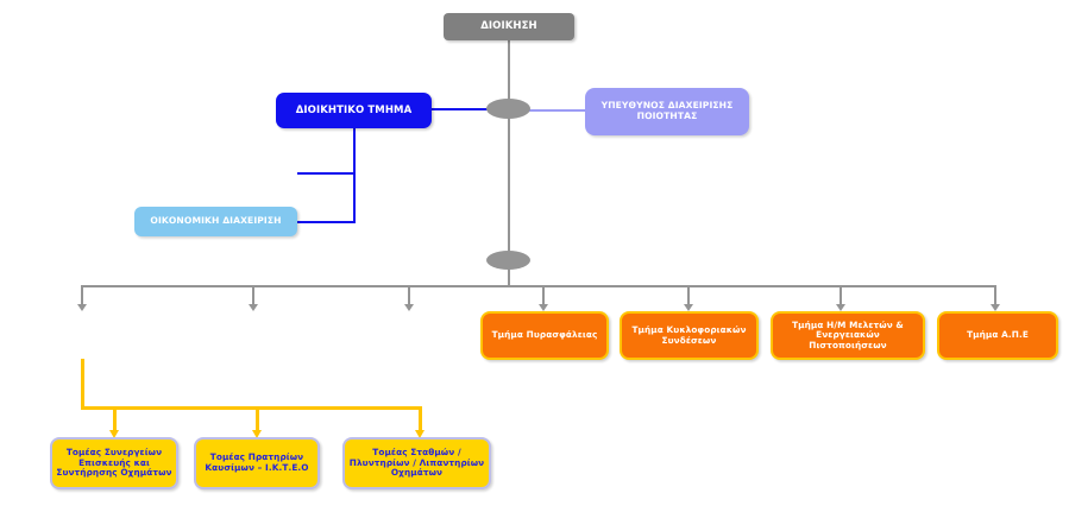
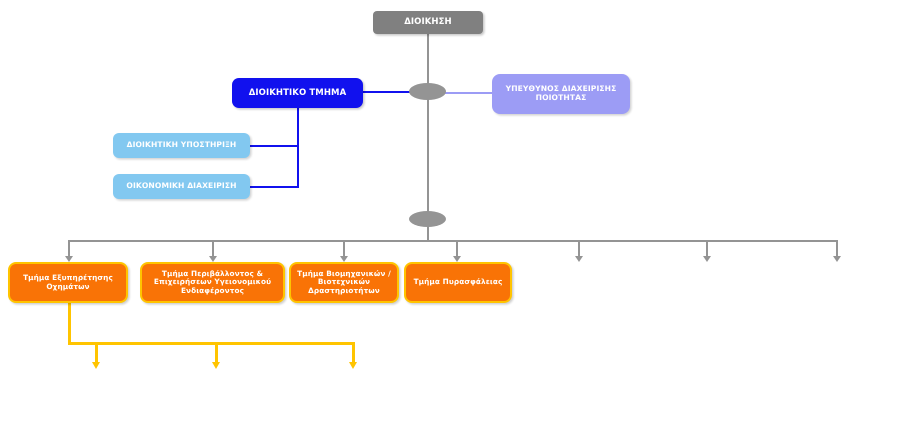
  ΔΙΟΙΚΗΣΗ
  ΔΙΟΙΚΗΤΙΚΟ ΤΜΗΜΑ
  ΥΠΕΥΘΥΝΟΣ ΔΙΑΧΕΙΡΙΣΗΣ ΠΟΙΟΤΗΤΑΣ
+ ΔΙΟΙΚΗΤΙΚΗ ΥΠΟΣΤΗΡΙΞΗ
  ΟΙΚΟΝΟΜΙΚΗ ΔΙΑΧΕΙΡΙΣΗ
+ Τμήμα Εξυπηρέτησης Οχημάτων
+ Τμήμα Περιβάλλοντος & Επιχειρήσεων Υγειονομικού Ενδιαφέροντος
+ Τμήμα Βιομηχανικών / Βιοτεχνικών Δραστηριοτήτων
  Τμήμα Πυρασφάλειας
- Τμήμα Κυκλοφοριακών Συνδέσεων
- Τμήμα Η/Μ Μελετών & Ενεργειακών Πιστοποιήσεων
- Τμήμα Α.Π.Ε
- Τομέας Συνεργείων Επισκευής και Συντήρησης Οχημάτων
- Τομέας Πρατηρίων Καυσίμων – Ι.Κ.Τ.Ε.Ο
- Τομέας Σταθμών / Πλυντηρίων / Λιπαντηρίων Οχημάτων
